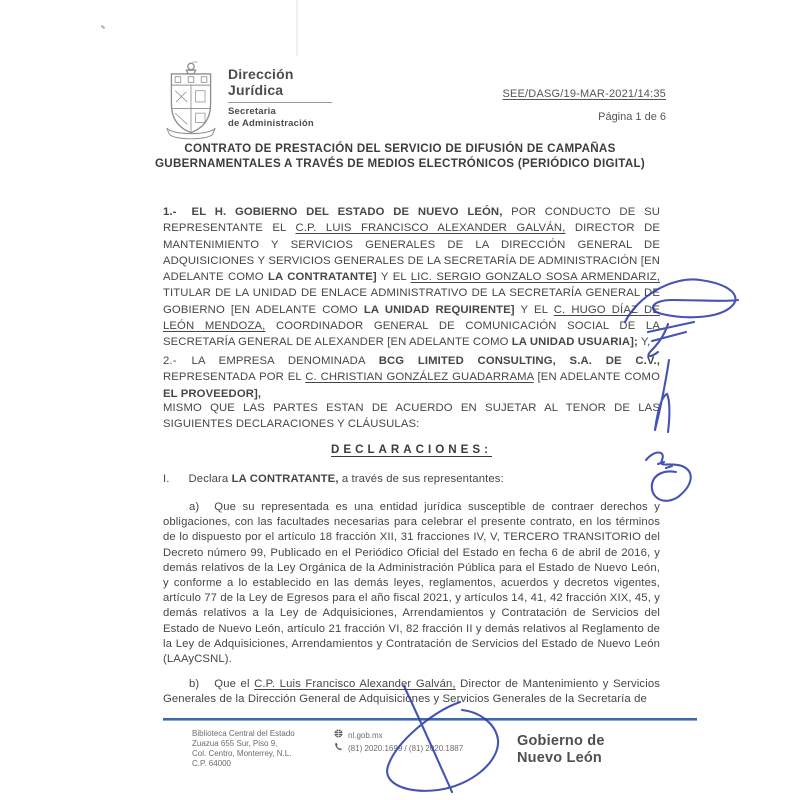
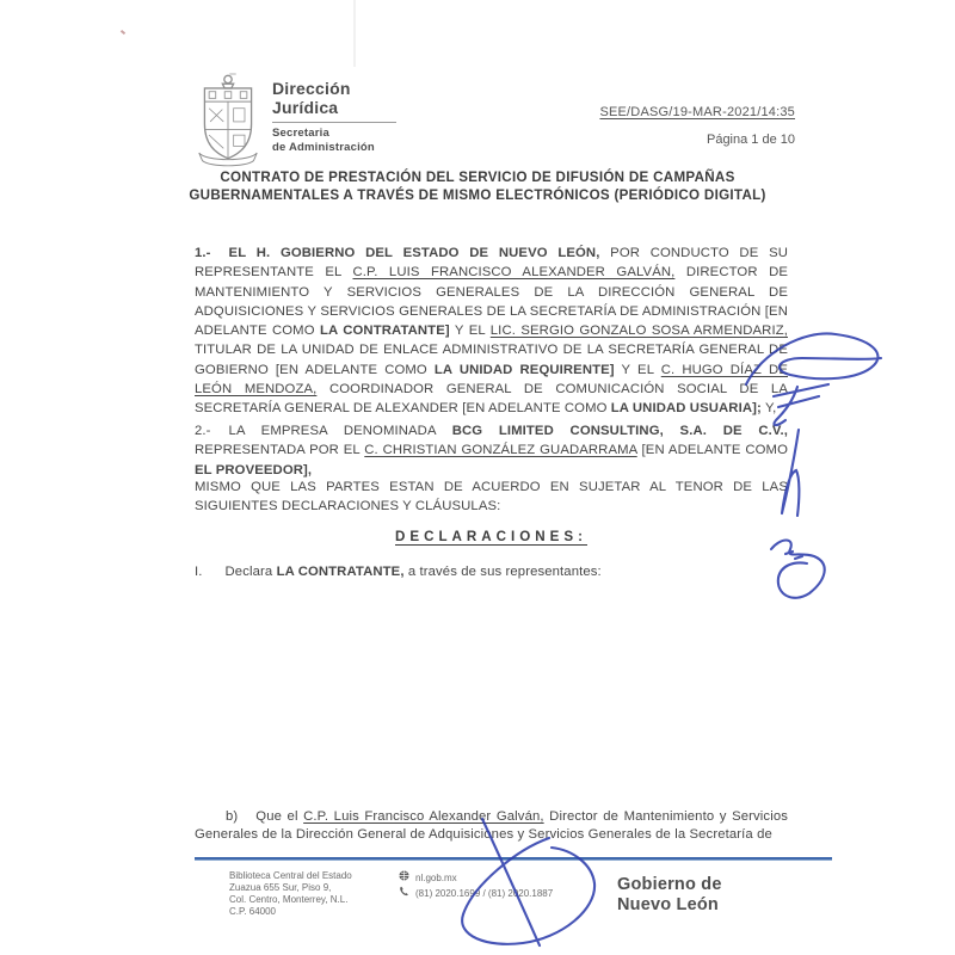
  Dirección
  Jurídica
  Secretaria
  de Administración
  SEE/DASG/19-MAR-2021/14:35
- Página 1 de 6
+ Página 1 de 10
  CONTRATO DE PRESTACIÓN DEL SERVICIO DE DIFUSIÓN DE CAMPAÑAS
- GUBERNAMENTALES A TRAVÉS DE MEDIOS ELECTRÓNICOS (PERIÓDICO DIGITAL)
+ GUBERNAMENTALES A TRAVÉS DE MISMO ELECTRÓNICOS (PERIÓDICO DIGITAL)
  1.- EL H. GOBIERNO DEL ESTADO DE NUEVO LEÓN, POR CONDUCTO DE SU REPRESENTANTE EL C.P. LUIS FRANCISCO ALEXANDER GALVÁN, DIRECTOR DE MANTENIMIENTO Y SERVICIOS GENERALES DE LA DIRECCIÓN GENERAL DE ADQUISICIONES Y SERVICIOS GENERALES DE LA SECRETARÍA DE ADMINISTRACIÓN [EN ADELANTE COMO LA CONTRATANTE] Y EL LIC. SERGIO GONZALO SOSA ARMENDARIZ, TITULAR DE LA UNIDAD DE ENLACE ADMINISTRATIVO DE LA SECRETARÍA GENERAL DE GOBIERNO [EN ADELANTE COMO LA UNIDAD REQUIRENTE] Y EL C. HUGO DÍAZ DE LEÓN MENDOZA, COORDINADOR GENERAL DE COMUNICACIÓN SOCIAL DE LA SECRETARÍA GENERAL DE ALEXANDER [EN ADELANTE COMO LA UNIDAD USUARIA]; Y,
  2.- LA EMPRESA DENOMINADA BCG LIMITED CONSULTING, S.A. DE C.V., REPRESENTADA POR EL C. CHRISTIAN GONZÁLEZ GUADARRAMA [EN ADELANTE COMO EL PROVEEDOR],
  MISMO QUE LAS PARTES ESTAN DE ACUERDO EN SUJETAR AL TENOR DE LAS SIGUIENTES DECLARACIONES Y CLÁUSULAS:
  DECLARACIONES:
  I. Declara LA CONTRATANTE, a través de sus representantes:
- a) Que su representada es una entidad jurídica susceptible de contraer derechos y obligaciones, con las facultades necesarias para celebrar el presente contrato, en los términos de lo dispuesto por el artículo 18 fracción XII, 31 fracciones IV, V, TERCERO TRANSITORIO del Decreto número 99, Publicado en el Periódico Oficial del Estado en fecha 6 de abril de 2016, y demás relativos de la Ley Orgánica de la Administración Pública para el Estado de Nuevo León, y conforme a lo establecido en las demás leyes, reglamentos, acuerdos y decretos vigentes, artículo 77 de la Ley de Egresos para el año fiscal 2021, y artículos 14, 41, 42 fracción XIX, 45, y demás relativos a la Ley de Adquisiciones, Arrendamientos y Contratación de Servicios del Estado de Nuevo León, artículo 21 fracción VI, 82 fracción II y demás relativos al Reglamento de la Ley de Adquisiciones, Arrendamientos y Contratación de Servicios del Estado de Nuevo León (LAAyCSNL).
  b) Que el C.P. Luis Francisco Alexander Galván, Director de Mantenimiento y Servicios Generales de la Dirección General de Adquisiciones y Servicios Generales de la Secretaría de
  Biblioteca Central del Estado
  Zuazua 655 Sur, Piso 9,
  Col. Centro, Monterrey, N.L.
  C.P. 64000
  nl.gob.mx
  (81) 2020.1699 / (81) 2020.1887
  Gobierno de
  Nuevo León
